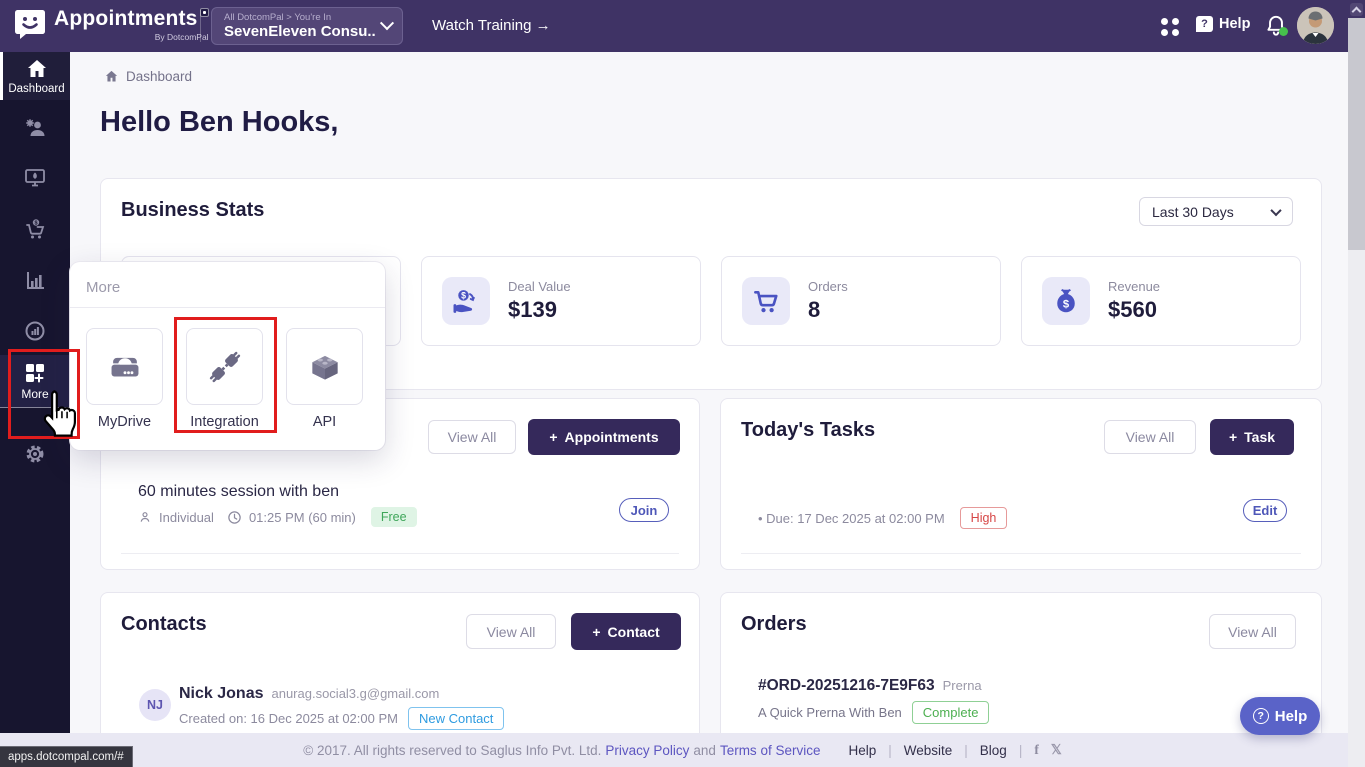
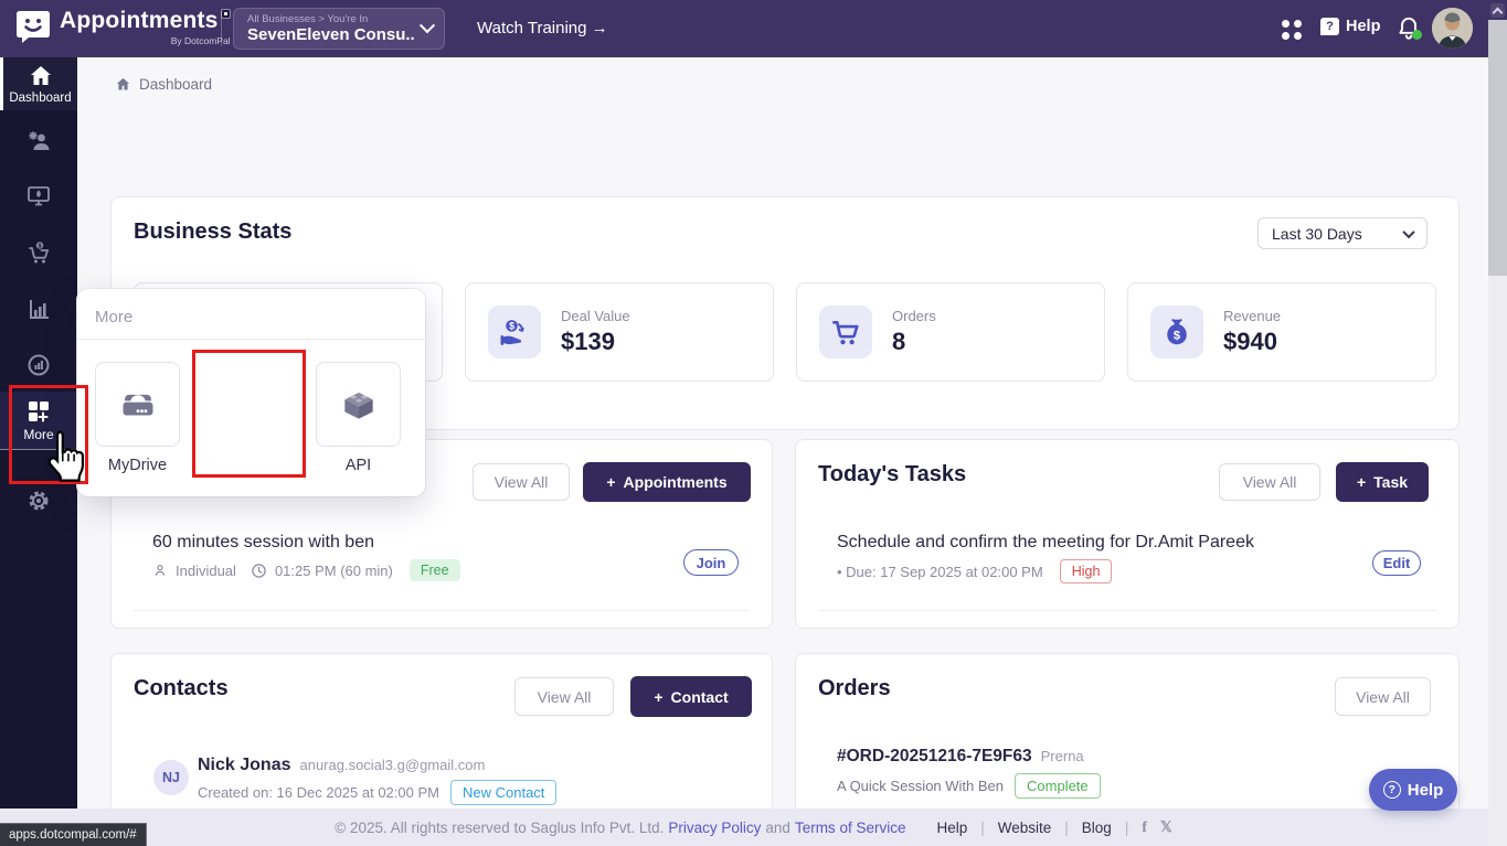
  Appointments
  By DotcomPal
- All DotcomPal > You're In
+ All Businesses > You're In
  SevenEleven Consu..
  Watch Training →
  ?
  Help
  Dashboard
  More
  Dashboard
- Hello Ben Hooks,
  Business Stats
  Last 30 Days
  $
  Deal Value
  $139
  Orders
  8
  $
  Revenue
- $560
+ $940
  View All
  +
  Appointments
  60 minutes session with ben
  Individual
  01:25 PM (60 min)
  Free
  Join
  Today's Tasks
  View All
  +
  Task
+ Schedule and confirm the meeting for Dr.Amit Pareek
- • Due: 17 Dec 2025 at 02:00 PM
+ • Due: 17 Sep 2025 at 02:00 PM
  High
  Edit
  Contacts
  View All
  +
  Contact
  NJ
  Nick Jonas
  anurag.social3.g@gmail.com
  Created on: 16 Dec 2025 at 02:00 PM
  New Contact
  Orders
  View All
  #ORD-20251216-7E9F63
  Prerna
- A Quick Prerna With Ben
+ A Quick Session With Ben
  Complete
  More
  MyDrive
- Integration
  API
- © 2017. All rights reserved to Saglus Info Pvt. Ltd.
+ © 2025. All rights reserved to Saglus Info Pvt. Ltd.
  Privacy Policy
  and
  Terms of Service
  Help
  |
  Website
  |
  Blog
  |
  f
  𝕏
  ?
  Help
  apps.dotcompal.com/#
